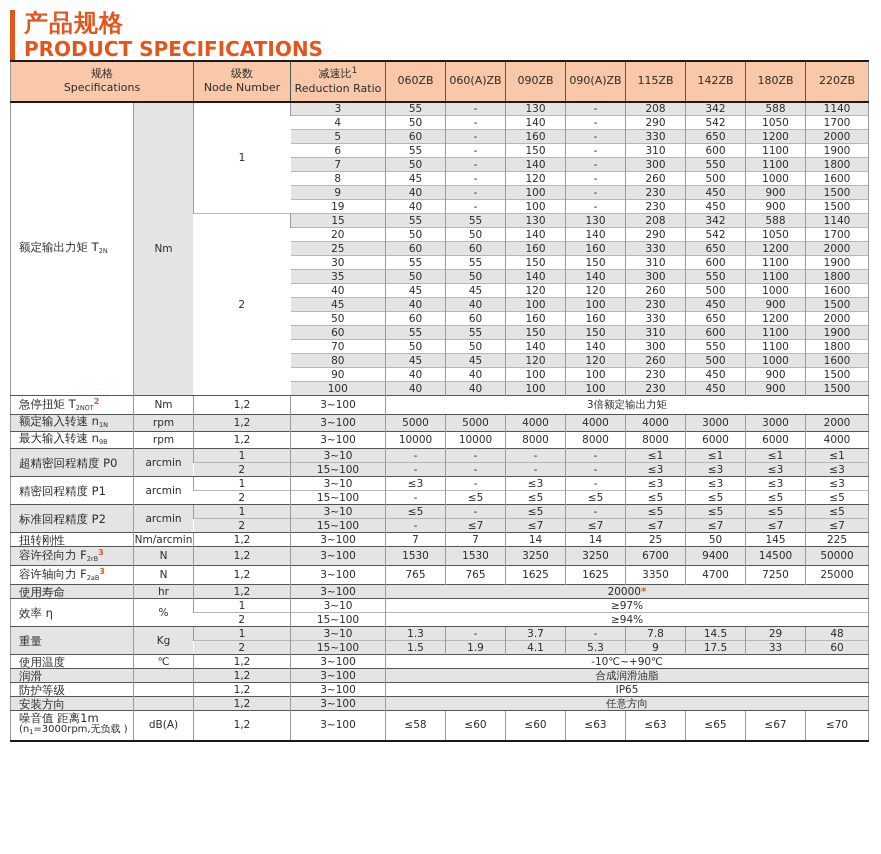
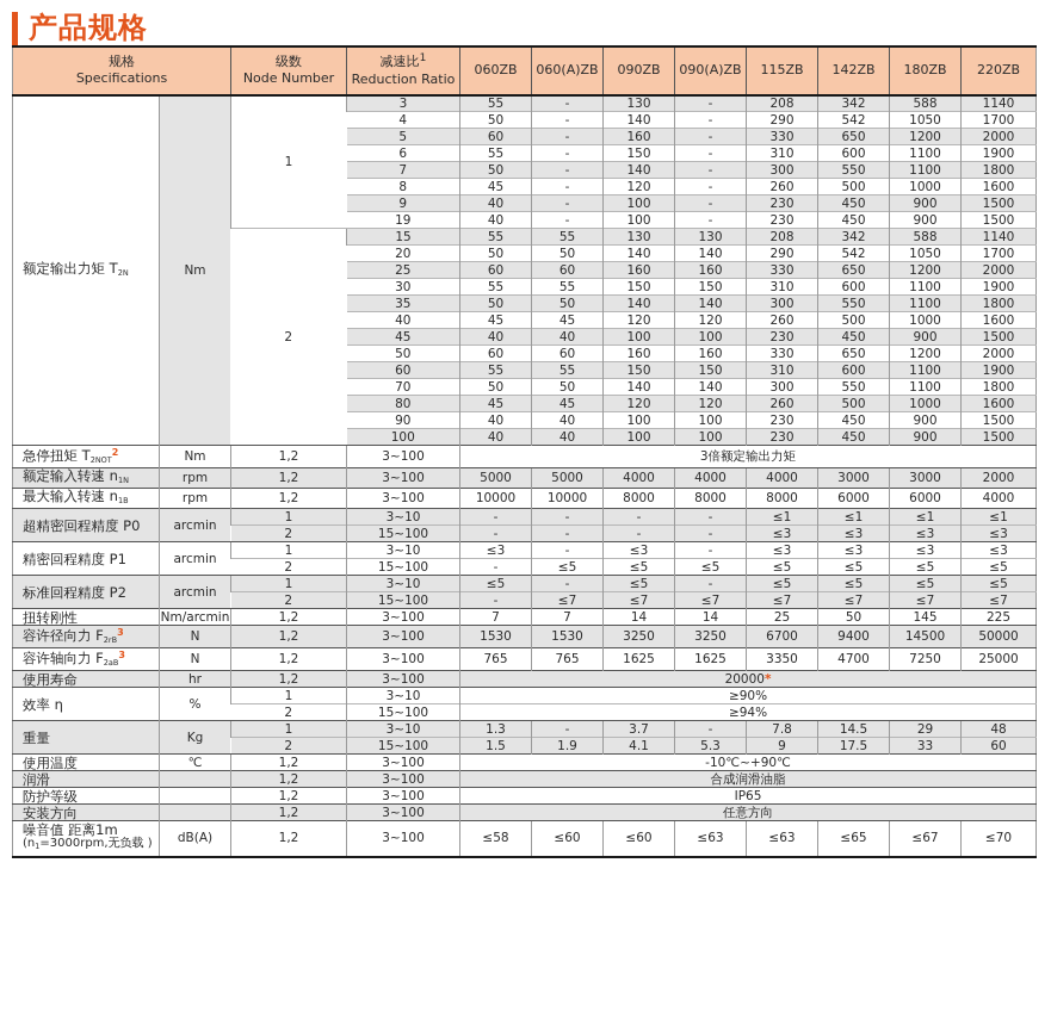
  产品规格
- PRODUCT SPECIFICATIONS
  规格Specifications	级数Node Number	减速比1Reduction Ratio	060ZB	060(A)ZB	090ZB	090(A)ZB	115ZB	142ZB	180ZB	220ZB
  额定输出力矩 T2N	Nm	1	3	55	-	130	-	208	342	588	1140
  4	50	-	140	-	290	542	1050	1700
  5	60	-	160	-	330	650	1200	2000
  6	55	-	150	-	310	600	1100	1900
  7	50	-	140	-	300	550	1100	1800
  8	45	-	120	-	260	500	1000	1600
  9	40	-	100	-	230	450	900	1500
  19	40	-	100	-	230	450	900	1500
  2	15	55	55	130	130	208	342	588	1140
  20	50	50	140	140	290	542	1050	1700
  25	60	60	160	160	330	650	1200	2000
  30	55	55	150	150	310	600	1100	1900
  35	50	50	140	140	300	550	1100	1800
  40	45	45	120	120	260	500	1000	1600
  45	40	40	100	100	230	450	900	1500
  50	60	60	160	160	330	650	1200	2000
  60	55	55	150	150	310	600	1100	1900
  70	50	50	140	140	300	550	1100	1800
  80	45	45	120	120	260	500	1000	1600
  90	40	40	100	100	230	450	900	1500
  100	40	40	100	100	230	450	900	1500
  急停扭矩 T2NOT2	Nm	1,2	3~100	3倍额定输出力矩
  额定输入转速 n1N	rpm	1,2	3~100	5000	5000	4000	4000	4000	3000	3000	2000
- 最大输入转速 n9B	rpm	1,2	3~100	10000	10000	8000	8000	8000	6000	6000	4000
+ 最大输入转速 n1B	rpm	1,2	3~100	10000	10000	8000	8000	8000	6000	6000	4000
  超精密回程精度 P0	arcmin	1	3~10	-	-	-	-	≤1	≤1	≤1	≤1
  2	15~100	-	-	-	-	≤3	≤3	≤3	≤3
  精密回程精度 P1	arcmin	1	3~10	≤3	-	≤3	-	≤3	≤3	≤3	≤3
  2	15~100	-	≤5	≤5	≤5	≤5	≤5	≤5	≤5
  标准回程精度 P2	arcmin	1	3~10	≤5	-	≤5	-	≤5	≤5	≤5	≤5
  2	15~100	-	≤7	≤7	≤7	≤7	≤7	≤7	≤7
  扭转刚性	Nm/arcmin	1,2	3~100	7	7	14	14	25	50	145	225
  容许径向力 F2rB3	N	1,2	3~100	1530	1530	3250	3250	6700	9400	14500	50000
  容许轴向力 F2aB3	N	1,2	3~100	765	765	1625	1625	3350	4700	7250	25000
  使用寿命	hr	1,2	3~100	20000*
- 效率 η	%	1	3~10	≥97%
+ 效率 η	%	1	3~10	≥90%
  2	15~100	≥94%
  重量	Kg	1	3~10	1.3	-	3.7	-	7.8	14.5	29	48
  2	15~100	1.5	1.9	4.1	5.3	9	17.5	33	60
  使用温度	℃	1,2	3~100	-10℃~+90℃
  润滑		1,2	3~100	合成润滑油脂
  防护等级		1,2	3~100	IP65
  安装方向		1,2	3~100	任意方向
  噪音值 距离1m(n1=3000rpm,无负载 )	dB(A)	1,2	3~100	≤58	≤60	≤60	≤63	≤63	≤65	≤67	≤70
